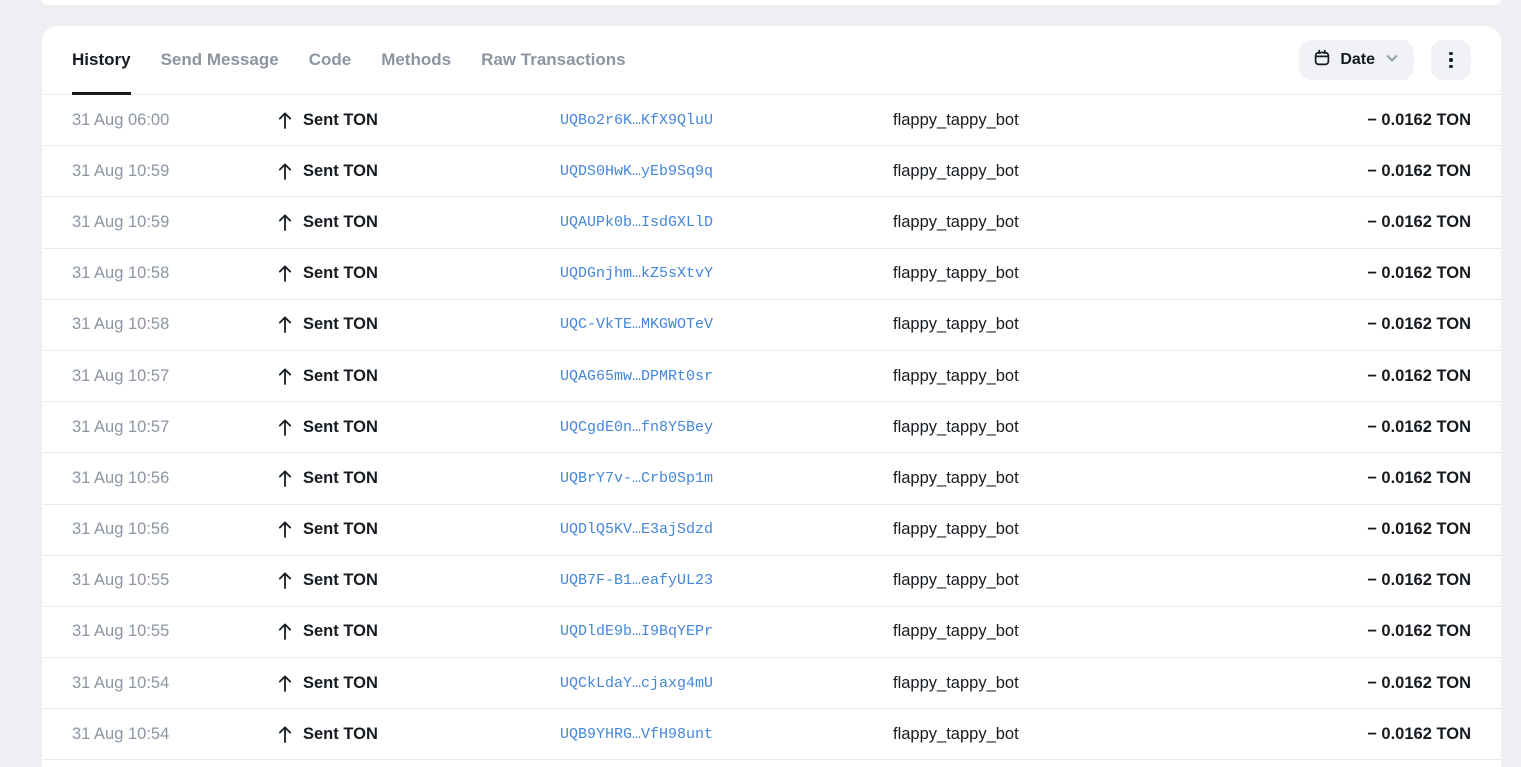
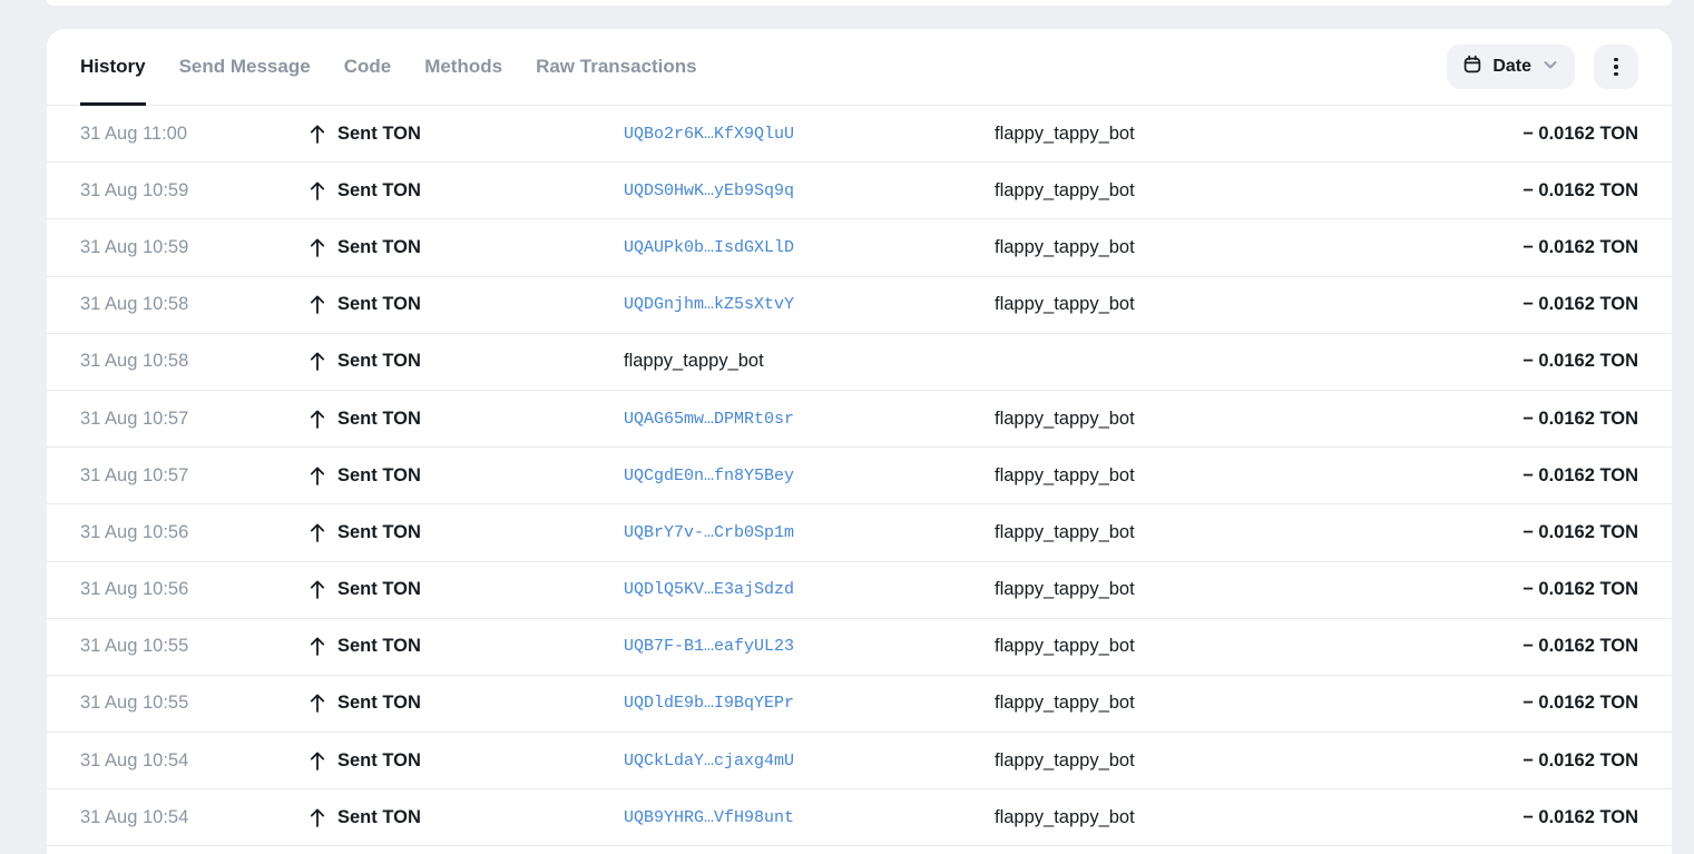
  History
  Send Message
  Code
  Methods
  Raw Transactions
  Date
- 31 Aug 06:00
+ 31 Aug 11:00
  Sent TON
  UQBo2r6K…KfX9QluU
  flappy_tappy_bot
  − 0.0162 TON
  31 Aug 10:59
  Sent TON
  UQDS0HwK…yEb9Sq9q
  flappy_tappy_bot
  − 0.0162 TON
  31 Aug 10:59
  Sent TON
  UQAUPk0b…IsdGXLlD
  flappy_tappy_bot
  − 0.0162 TON
  31 Aug 10:58
  Sent TON
  UQDGnjhm…kZ5sXtvY
  flappy_tappy_bot
  − 0.0162 TON
  31 Aug 10:58
  Sent TON
- UQC-VkTE…MKGWOTeV
  flappy_tappy_bot
  − 0.0162 TON
  31 Aug 10:57
  Sent TON
  UQAG65mw…DPMRt0sr
  flappy_tappy_bot
  − 0.0162 TON
  31 Aug 10:57
  Sent TON
  UQCgdE0n…fn8Y5Bey
  flappy_tappy_bot
  − 0.0162 TON
  31 Aug 10:56
  Sent TON
  UQBrY7v-…Crb0Sp1m
  flappy_tappy_bot
  − 0.0162 TON
  31 Aug 10:56
  Sent TON
  UQDlQ5KV…E3ajSdzd
  flappy_tappy_bot
  − 0.0162 TON
  31 Aug 10:55
  Sent TON
  UQB7F-B1…eafyUL23
  flappy_tappy_bot
  − 0.0162 TON
  31 Aug 10:55
  Sent TON
  UQDldE9b…I9BqYEPr
  flappy_tappy_bot
  − 0.0162 TON
  31 Aug 10:54
  Sent TON
  UQCkLdaY…cjaxg4mU
  flappy_tappy_bot
  − 0.0162 TON
  31 Aug 10:54
  Sent TON
  UQB9YHRG…VfH98unt
  flappy_tappy_bot
  − 0.0162 TON
